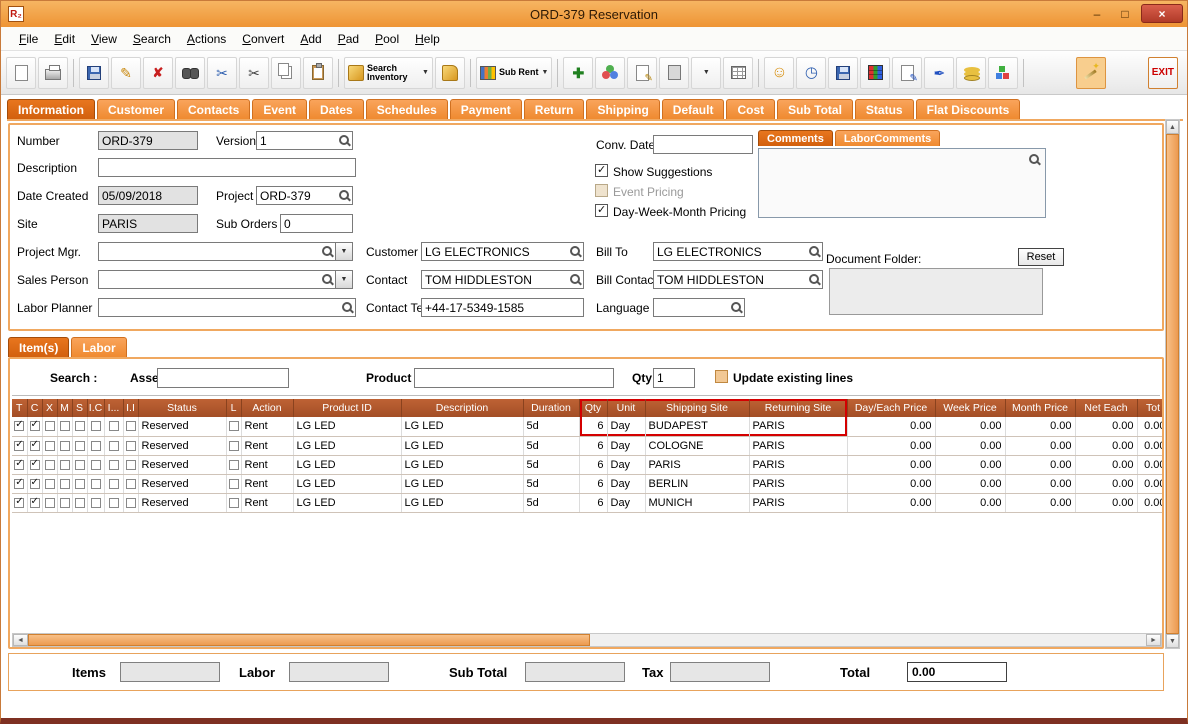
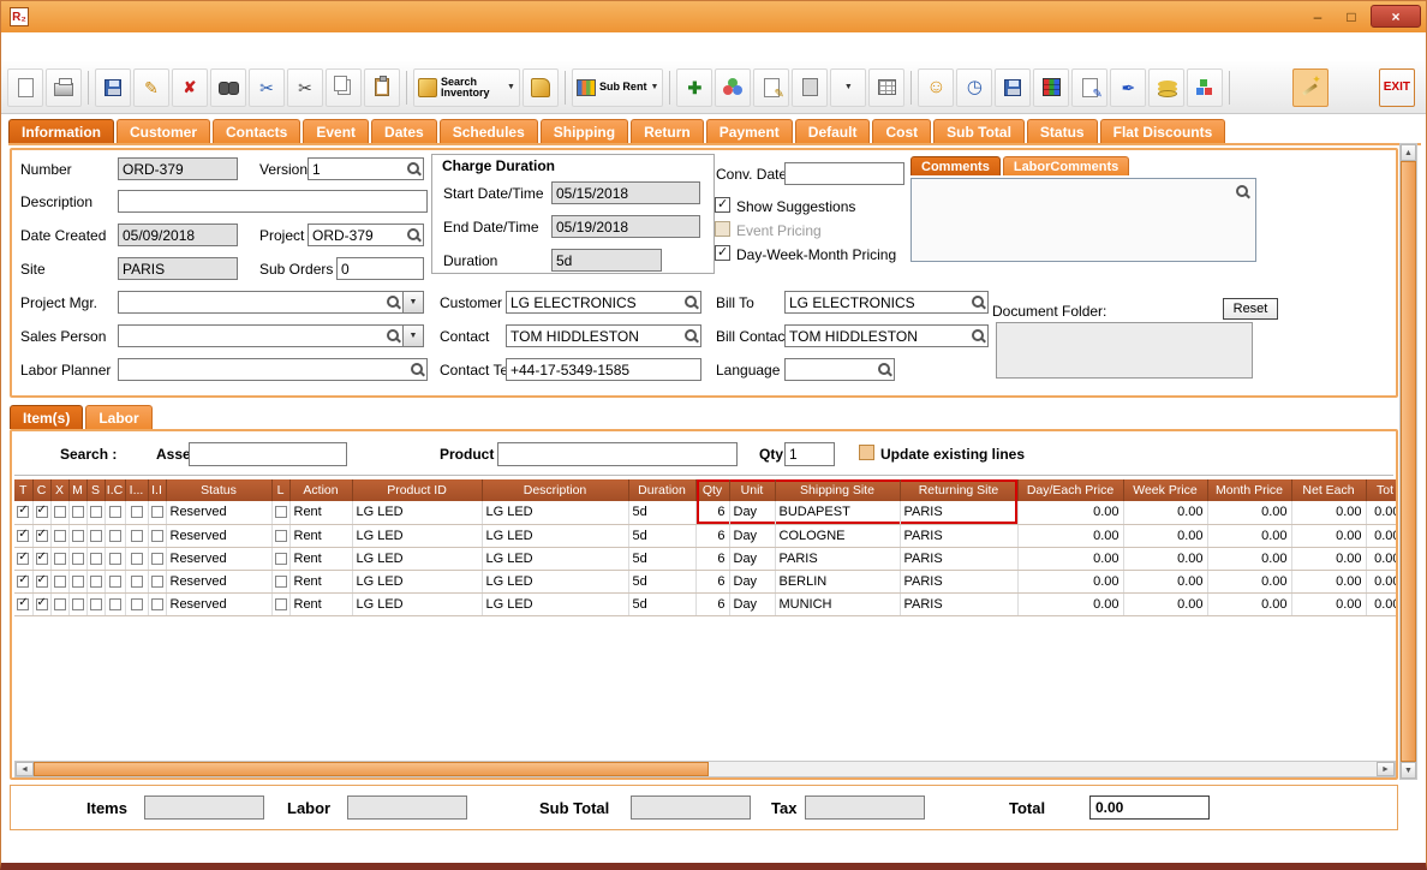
  R₂
- ORD-379 Reservation
  –
  □
  ×
- File
- Edit
- View
- Search
- Actions
- Convert
- Add
- Pad
- Pool
- Help
  ✎
  ✘
  ✂
  ✂
  Search Inventory
  Sub Rent
  ✚
  ✎
  ☺
  ◷
  ✎
  ✒
  EXIT
  Information
  Customer
  Contacts
  Event
  Dates
  Schedules
- Payment
+ Shipping
  Return
- Shipping
+ Payment
  Default
  Cost
  Sub Total
  Status
  Flat Discounts
  Number
  ORD-379
  Version
  1
  Description
  Date Created
  05/09/2018
  Project
  ORD-379
  Site
  PARIS
  Sub Orders
  0
  Project Mgr.
  Sales Person
  Labor Planner
+ Charge Duration
+ Start Date/Time
+ 05/15/2018
+ End Date/Time
+ 05/19/2018
+ Duration
+ 5d
  Conv. Date
  Show Suggestions
  Event Pricing
  Day-Week-Month Pricing
  Customer
  LG ELECTRONICS
  Bill To
  LG ELECTRONICS
  Contact
  TOM HIDDLESTON
  Bill Contac
  TOM HIDDLESTON
  Contact Te
  +44-17-5349-1585
  Language
  Comments
  LaborComments
  Document Folder:
  Reset
  Item(s)
  Labor
  Search :
  Asse
  Product
  Qty
  1
  Update existing lines
  T	C	X	M	S	I.C	I...	I.I	Status	L	Action	Product ID	Description	Duration	Qty	Unit	Shipping Site	Returning Site	Day/Each Price	Week Price	Month Price	Net Each	Tot
  								Reserved		Rent	LG LED	LG LED	5d	6	Day	BUDAPEST	PARIS	0.00	0.00	0.00	0.00	0.0
  								Reserved		Rent	LG LED	LG LED	5d	6	Day	COLOGNE	PARIS	0.00	0.00	0.00	0.00	0.0
  								Reserved		Rent	LG LED	LG LED	5d	6	Day	PARIS	PARIS	0.00	0.00	0.00	0.00	0.0
  								Reserved		Rent	LG LED	LG LED	5d	6	Day	BERLIN	PARIS	0.00	0.00	0.00	0.00	0.0
  								Reserved		Rent	LG LED	LG LED	5d	6	Day	MUNICH	PARIS	0.00	0.00	0.00	0.00	0.0
  Items
  Labor
  Sub Total
  Tax
  Total
  0.00
